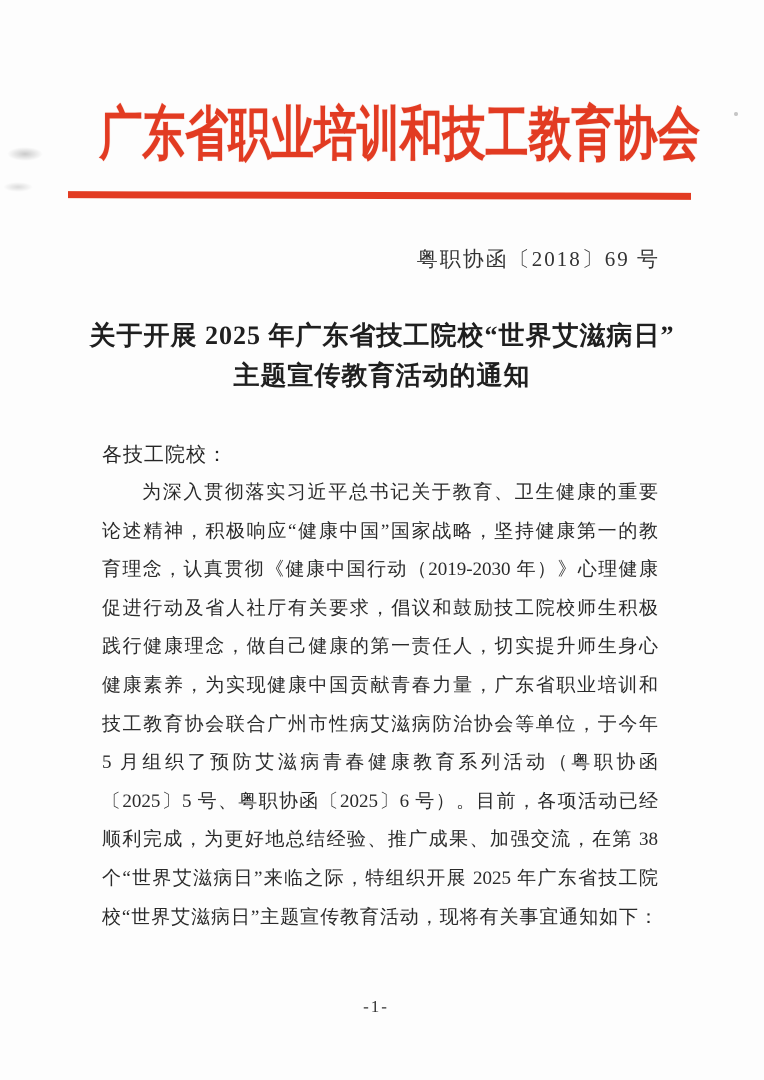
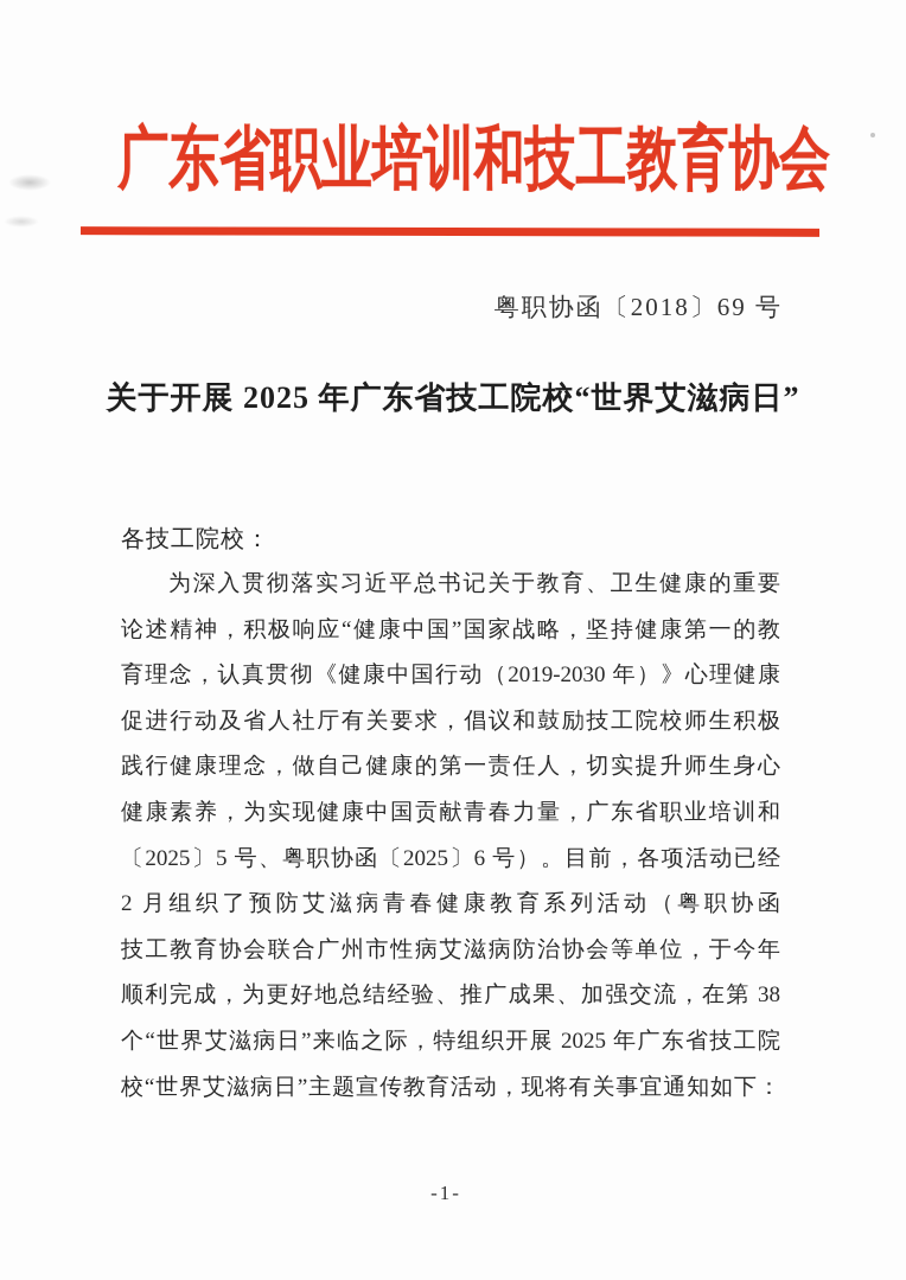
  广东省职业培训和技工教育协会
  粤职协函〔2018〕69 号
  关于开展 2025 年广东省技工院校“世界艾滋病日”
- 主题宣传教育活动的通知
  各技工院校：
  为深入贯彻落实习近平总书记关于教育、卫生健康的重要
  论述精神，积极响应“健康中国”国家战略，坚持健康第一的教
  育理念，认真贯彻《健康中国行动（2019-2030 年）》心理健康
  促进行动及省人社厅有关要求，倡议和鼓励技工院校师生积极
  践行健康理念，做自己健康的第一责任人，切实提升师生身心
  健康素养，为实现健康中国贡献青春力量，广东省职业培训和
- 技工教育协会联合广州市性病艾滋病防治协会等单位，于今年
+ 〔2025〕5 号、粤职协函〔2025〕6 号）。目前，各项活动已经
- 5 月组织了预防艾滋病青春健康教育系列活动（粤职协函
+ 2 月组织了预防艾滋病青春健康教育系列活动（粤职协函
- 〔2025〕5 号、粤职协函〔2025〕6 号）。目前，各项活动已经
+ 技工教育协会联合广州市性病艾滋病防治协会等单位，于今年
  顺利完成，为更好地总结经验、推广成果、加强交流，在第 38
  个“世界艾滋病日”来临之际，特组织开展 2025 年广东省技工院
  校“世界艾滋病日”主题宣传教育活动，现将有关事宜通知如下：
  -1-
